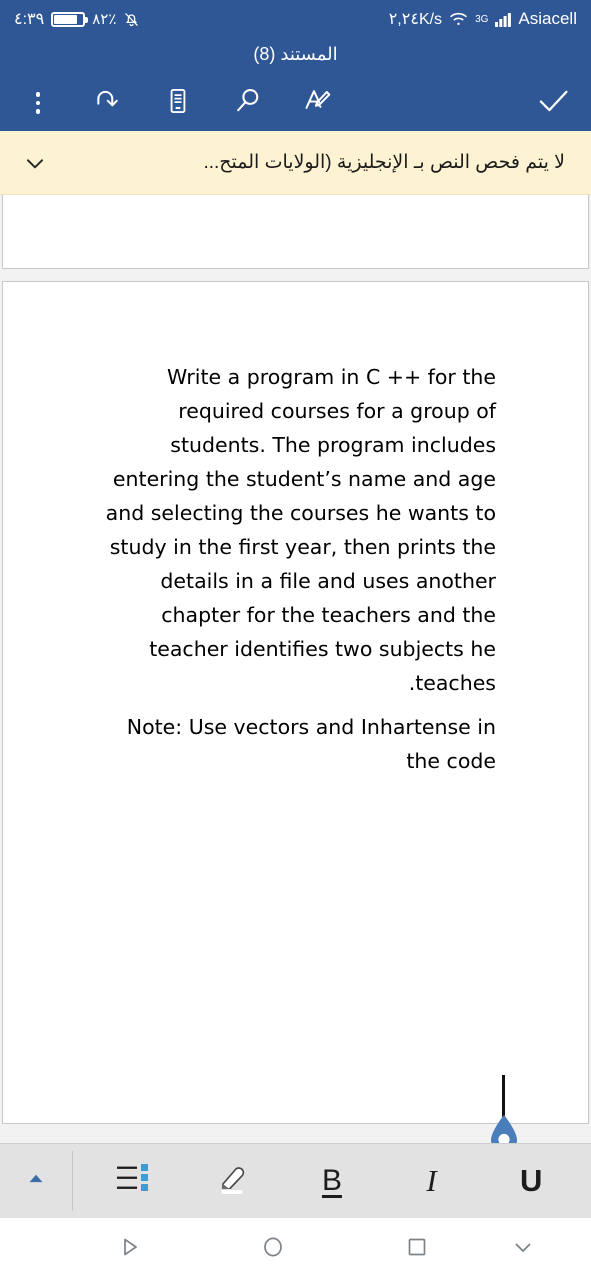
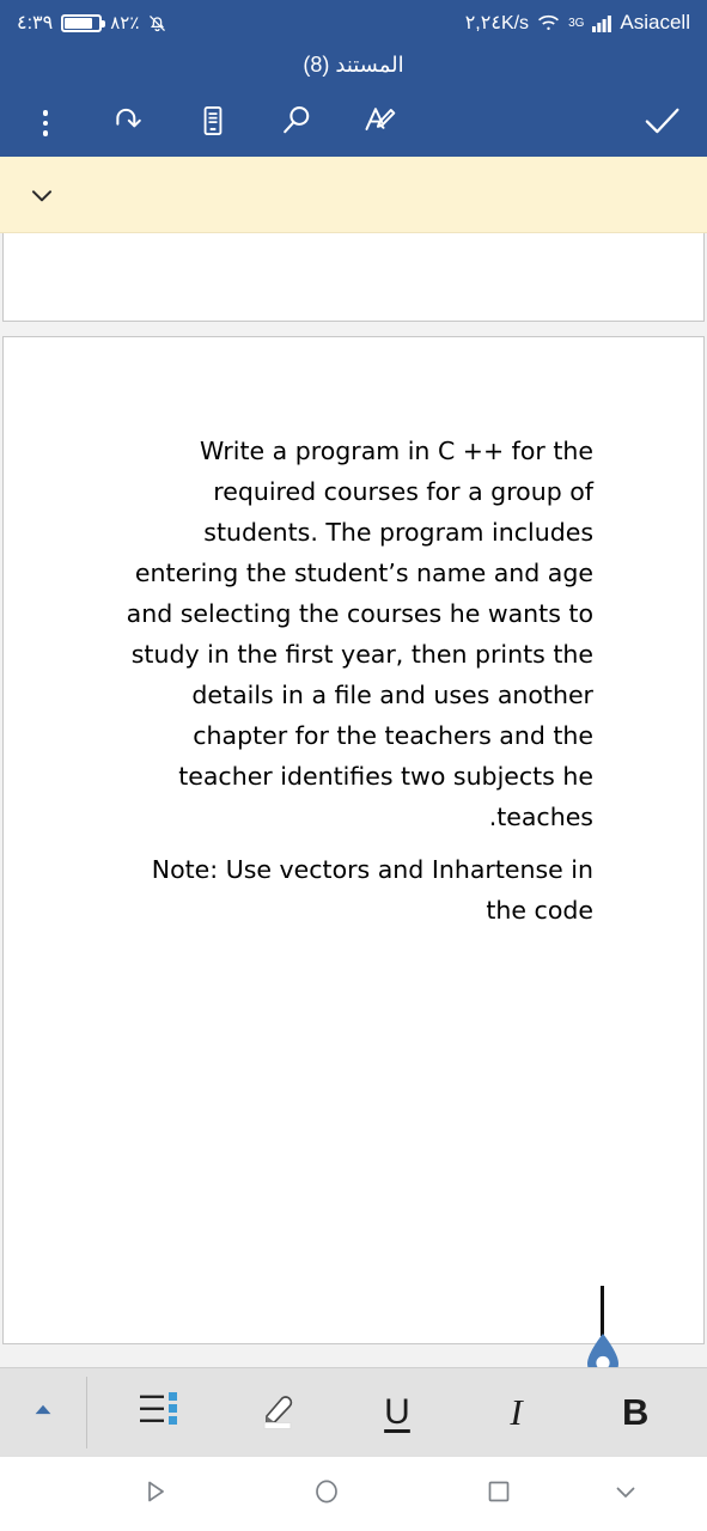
  ٤:٣٩
  ٨٢٪
  ٢,٢٤K/s
  3G
  Asiacell
  المستند (8)
- لا يتم فحص النص بـ الإنجليزية (الولايات المتح...
  Write a program in C ++ for the required courses for a group of students. The program includes entering the student’s name and age and selecting the courses he wants to study in the first year, then prints the details in a file and uses another chapter for the teachers and the teacher identifies two subjects he .teaches
  Note: Use vectors and Inhartense in the code
- B
+ U
  I
- U
+ B
